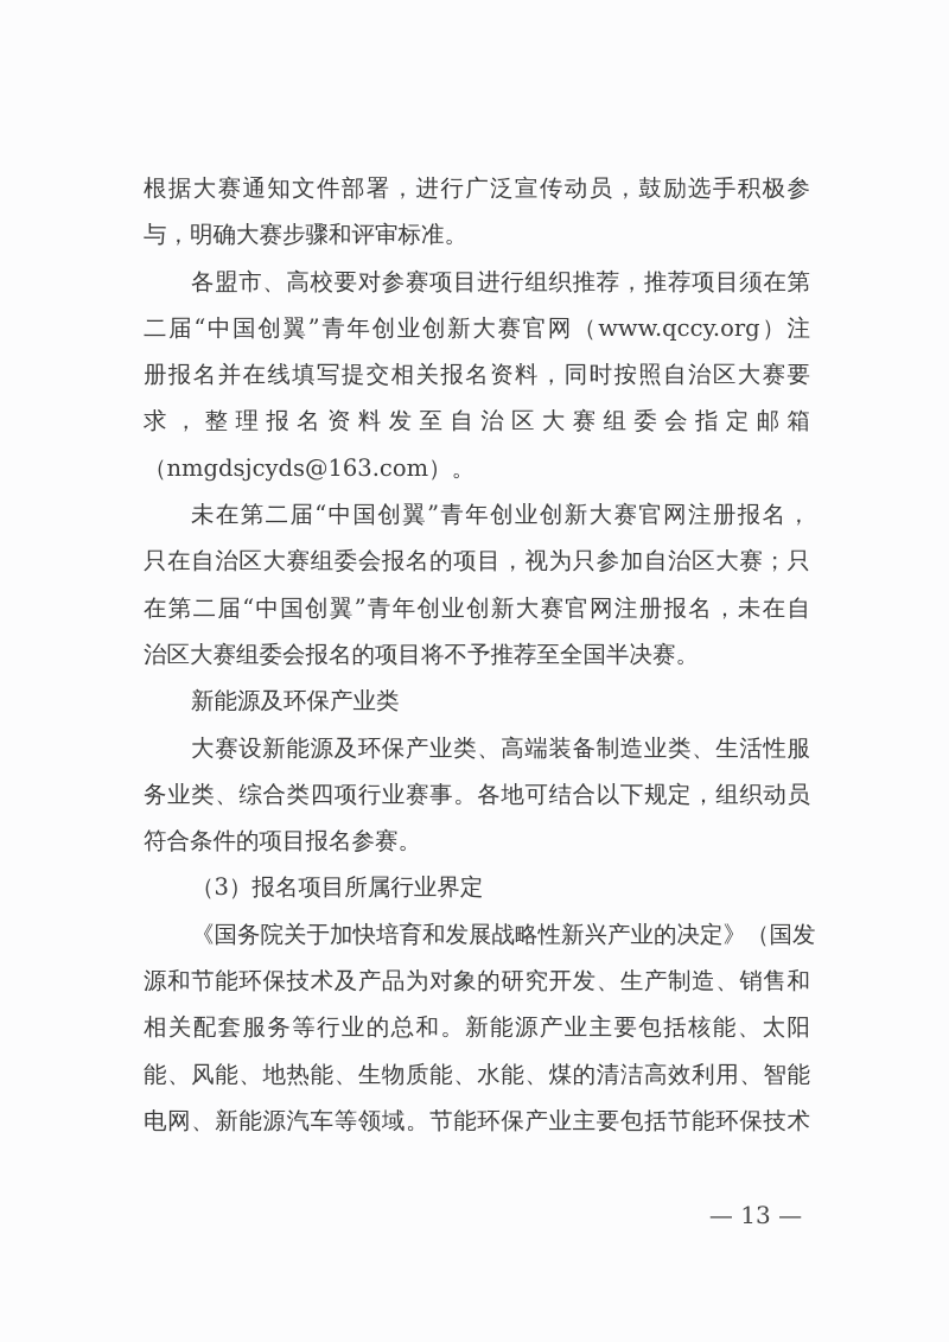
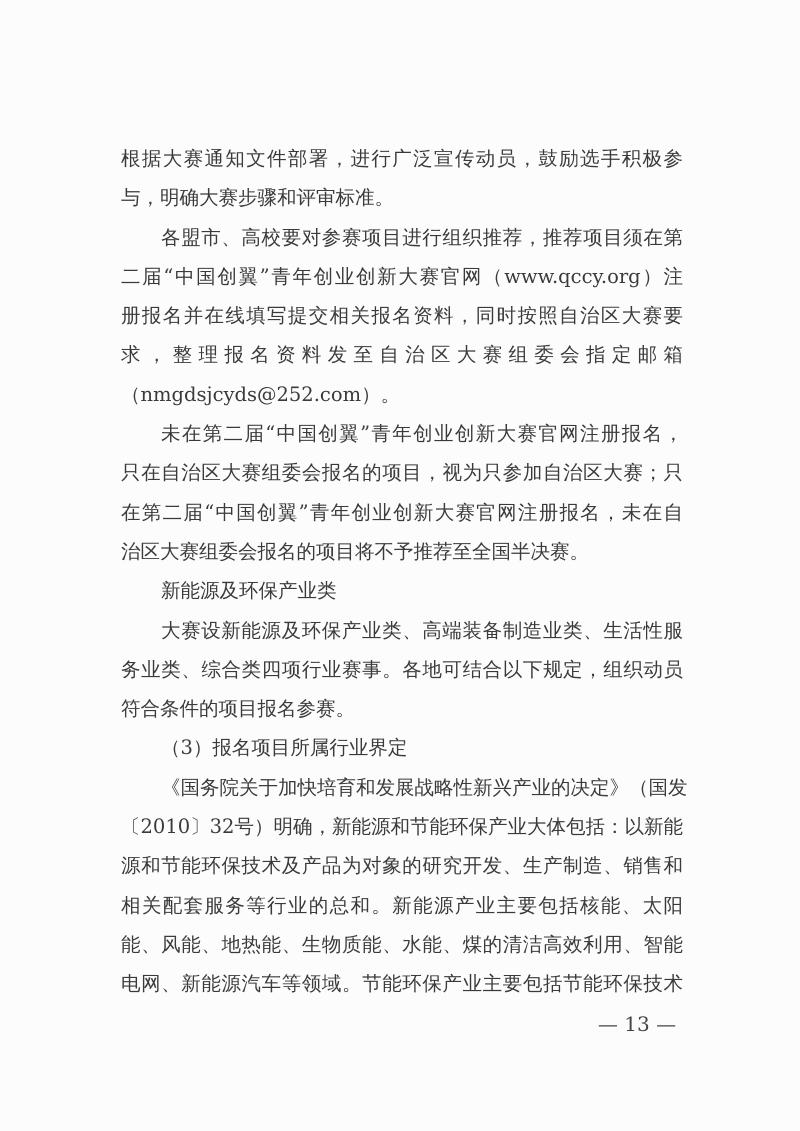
  根据大赛通知文件部署，进行广泛宣传动员，鼓励选手积极参
  与，明确大赛步骤和评审标准。
  各盟市、高校要对参赛项目进行组织推荐，推荐项目须在第
  二届“中国创翼”青年创业创新大赛官网（www.qccy.org）注
  册报名并在线填写提交相关报名资料，同时按照自治区大赛要
  求，整理报名资料发至自治区大赛组委会指定邮箱
- （nmgdsjcyds@163.com）。
+ （nmgdsjcyds@252.com）。
  未在第二届“中国创翼”青年创业创新大赛官网注册报名，
  只在自治区大赛组委会报名的项目，视为只参加自治区大赛；只
  在第二届“中国创翼”青年创业创新大赛官网注册报名，未在自
  治区大赛组委会报名的项目将不予推荐至全国半决赛。
  新能源及环保产业类
  大赛设新能源及环保产业类、高端装备制造业类、生活性服
  务业类、综合类四项行业赛事。各地可结合以下规定，组织动员
  符合条件的项目报名参赛。
  （3）报名项目所属行业界定
  《国务院关于加快培育和发展战略性新兴产业的决定》（国发
+ 〔2010〕32号）明确，新能源和节能环保产业大体包括：以新能
  源和节能环保技术及产品为对象的研究开发、生产制造、销售和
  相关配套服务等行业的总和。新能源产业主要包括核能、太阳
  能、风能、地热能、生物质能、水能、煤的清洁高效利用、智能
  电网、新能源汽车等领域。节能环保产业主要包括节能环保技术
  — 13 —
